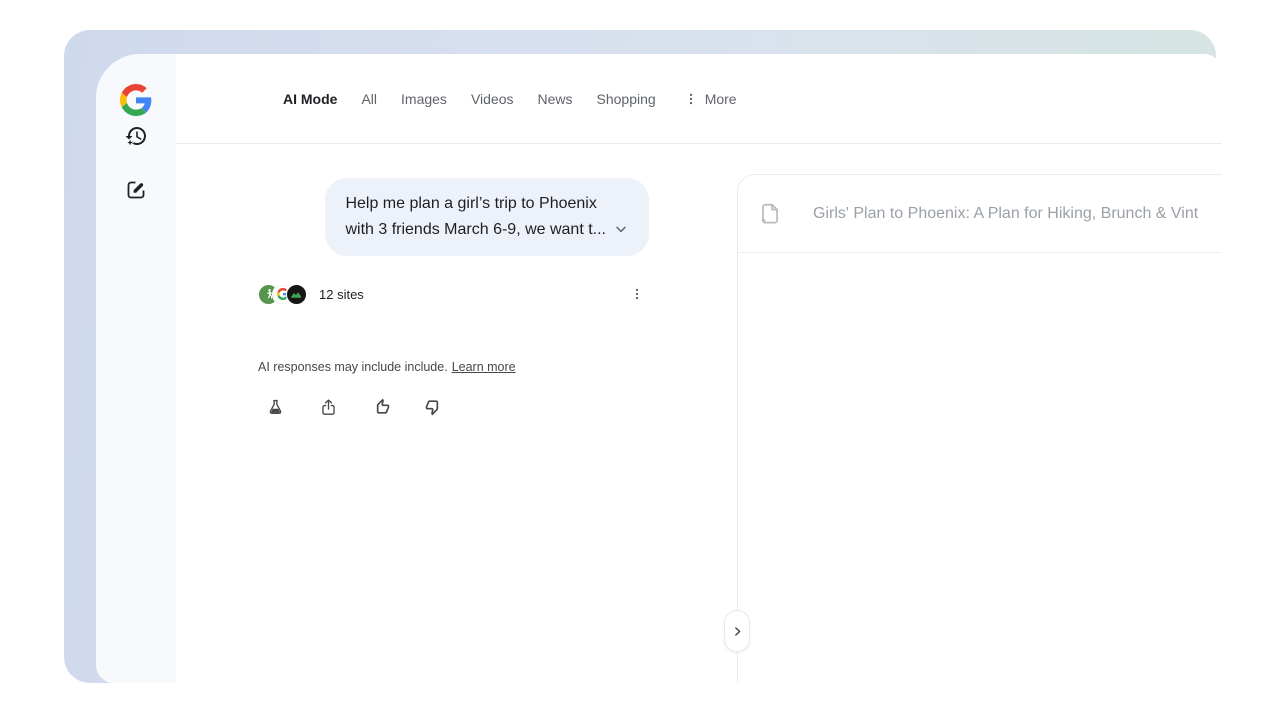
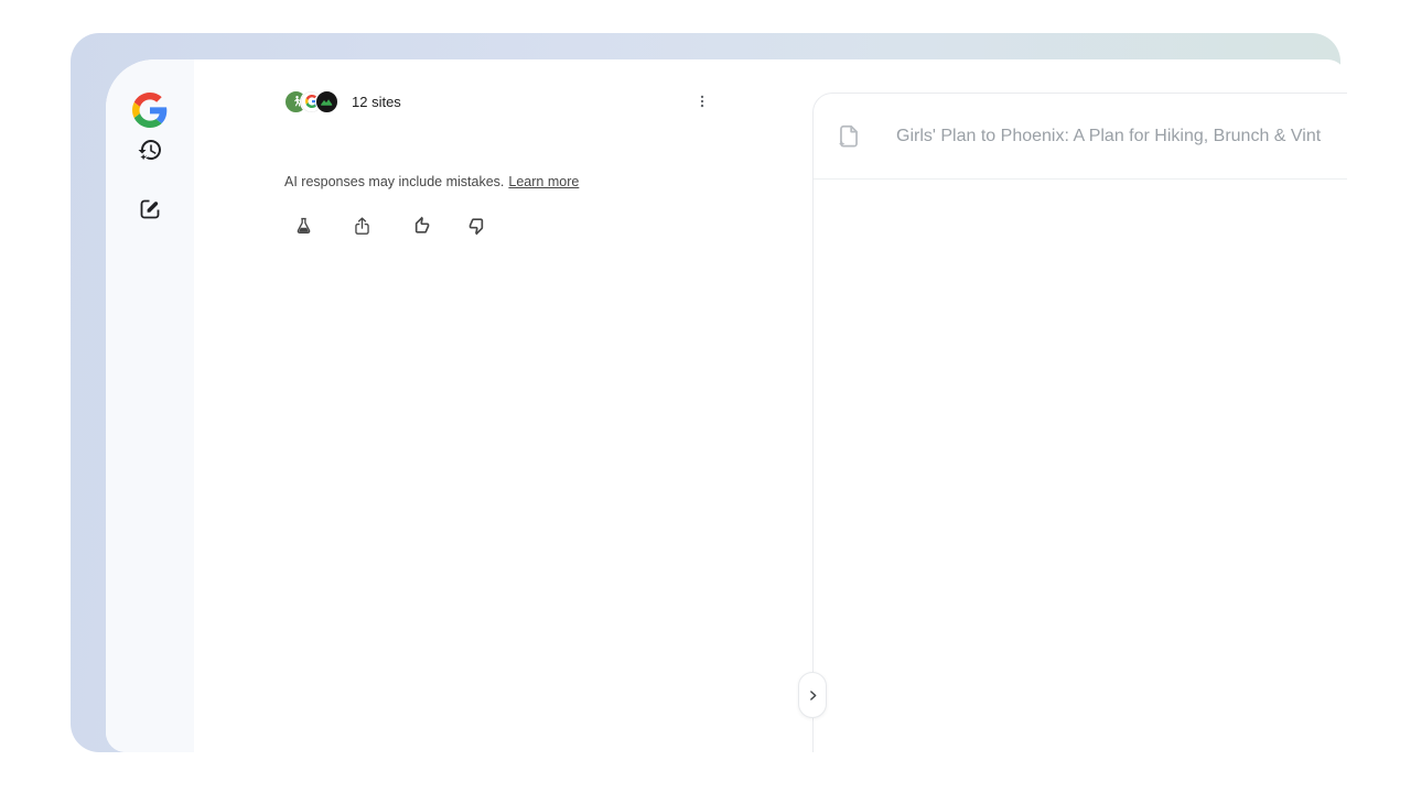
- AI Mode
- All
- Images
- Videos
- News
- Shopping
- More
- Help me plan a girl’s trip to Phoenix
- with 3 friends March 6-9, we want t...
  12 sites
- AI responses may include include. Learn more
+ AI responses may include mistakes. Learn more
  Girls' Plan to Phoenix: A Plan for Hiking, Brunch & Vint
